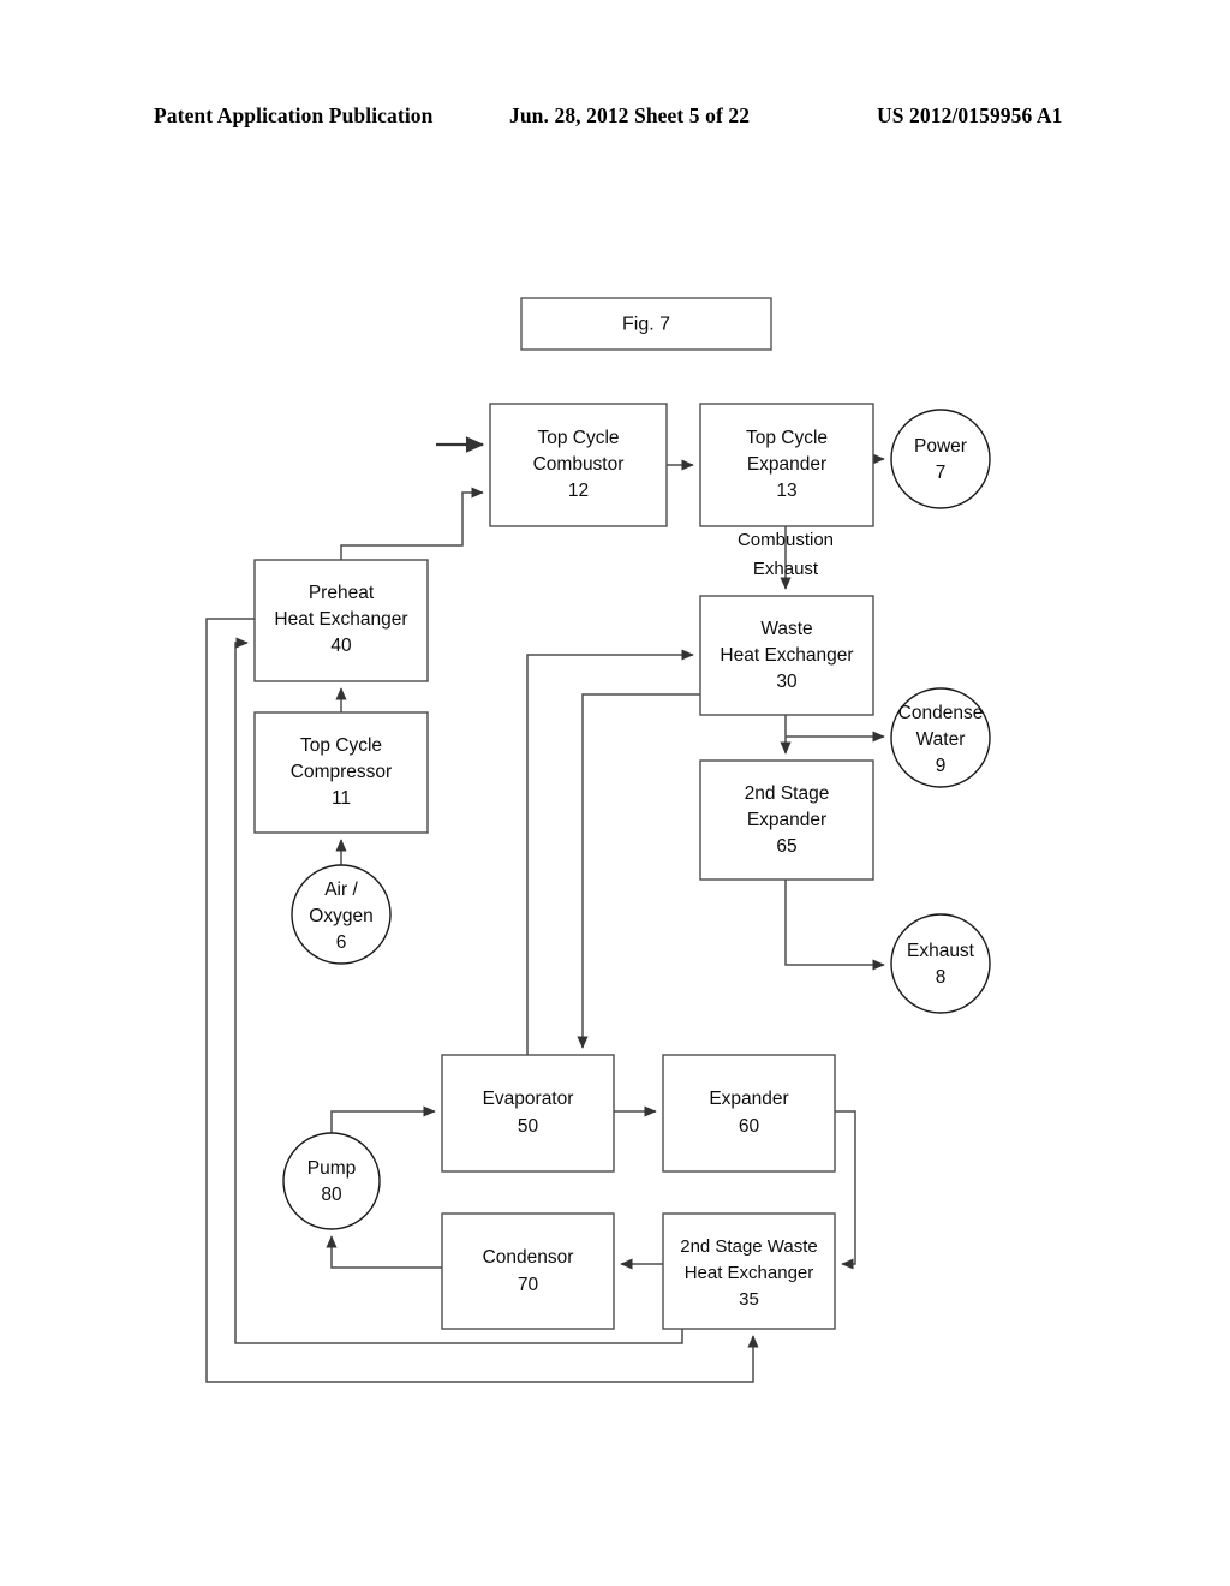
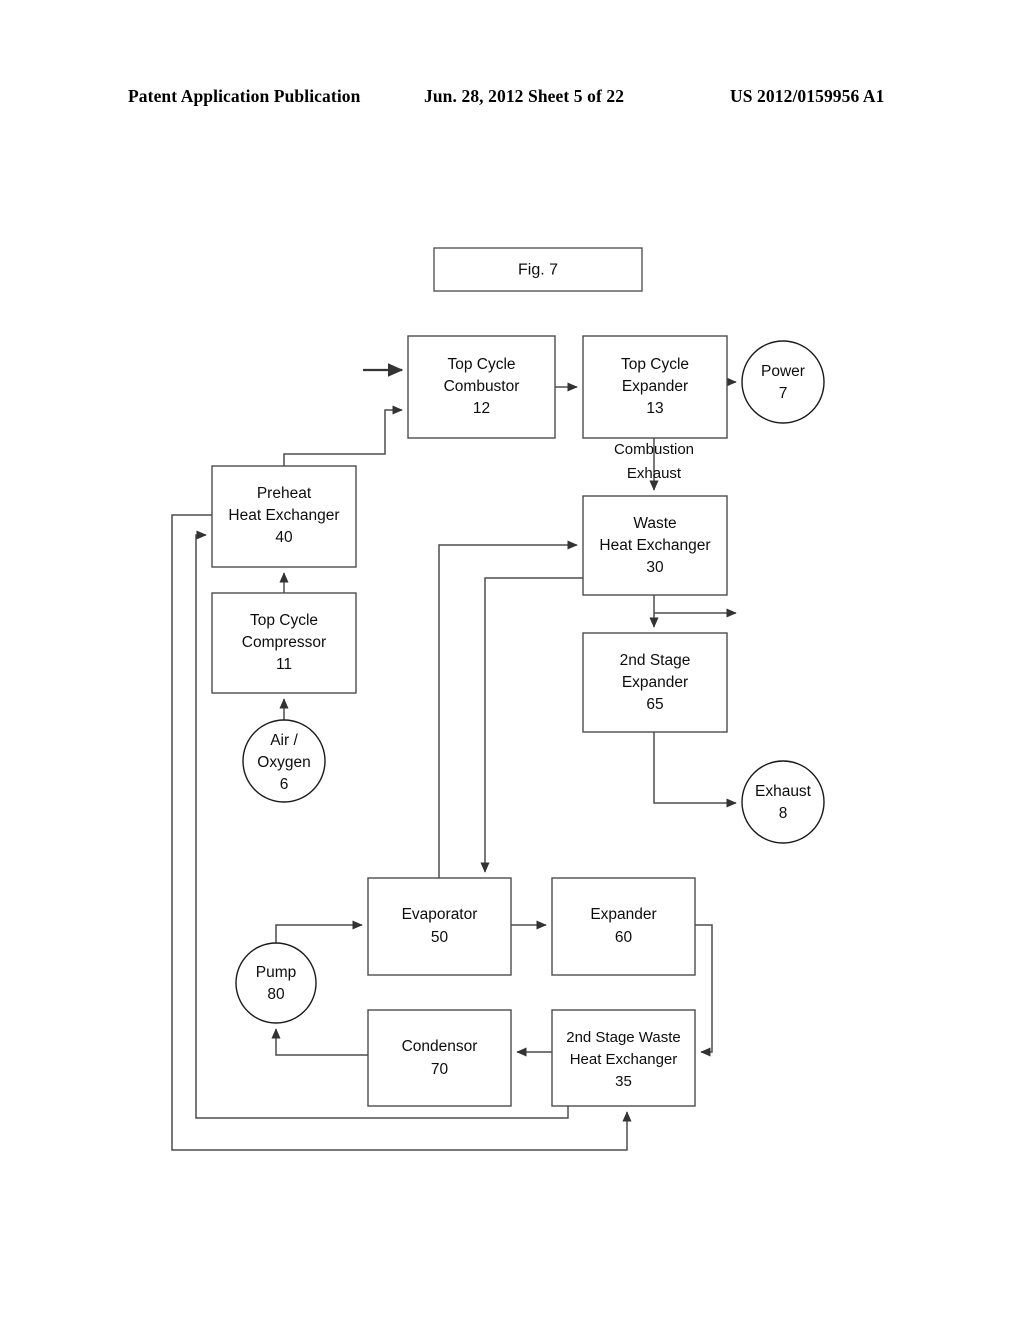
  Patent Application Publication
  Jun. 28, 2012 Sheet 5 of 22
  US 2012/0159956 A1
  Fig. 7
  Top Cycle
  Combustor
  12
  Top Cycle
  Expander
  13
  Power
  7
  Combustion
  Exhaust
  Preheat
  Heat Exchanger
  40
  Top Cycle
  Compressor
  11
  Air /
  Oxygen
  6
  Waste
  Heat Exchanger
  30
- Condense
- Water
- 9
  2nd Stage
  Expander
  65
  Exhaust
  8
  Evaporator
  50
  Expander
  60
  Pump
  80
  Condensor
  70
  2nd Stage Waste
  Heat Exchanger
  35
